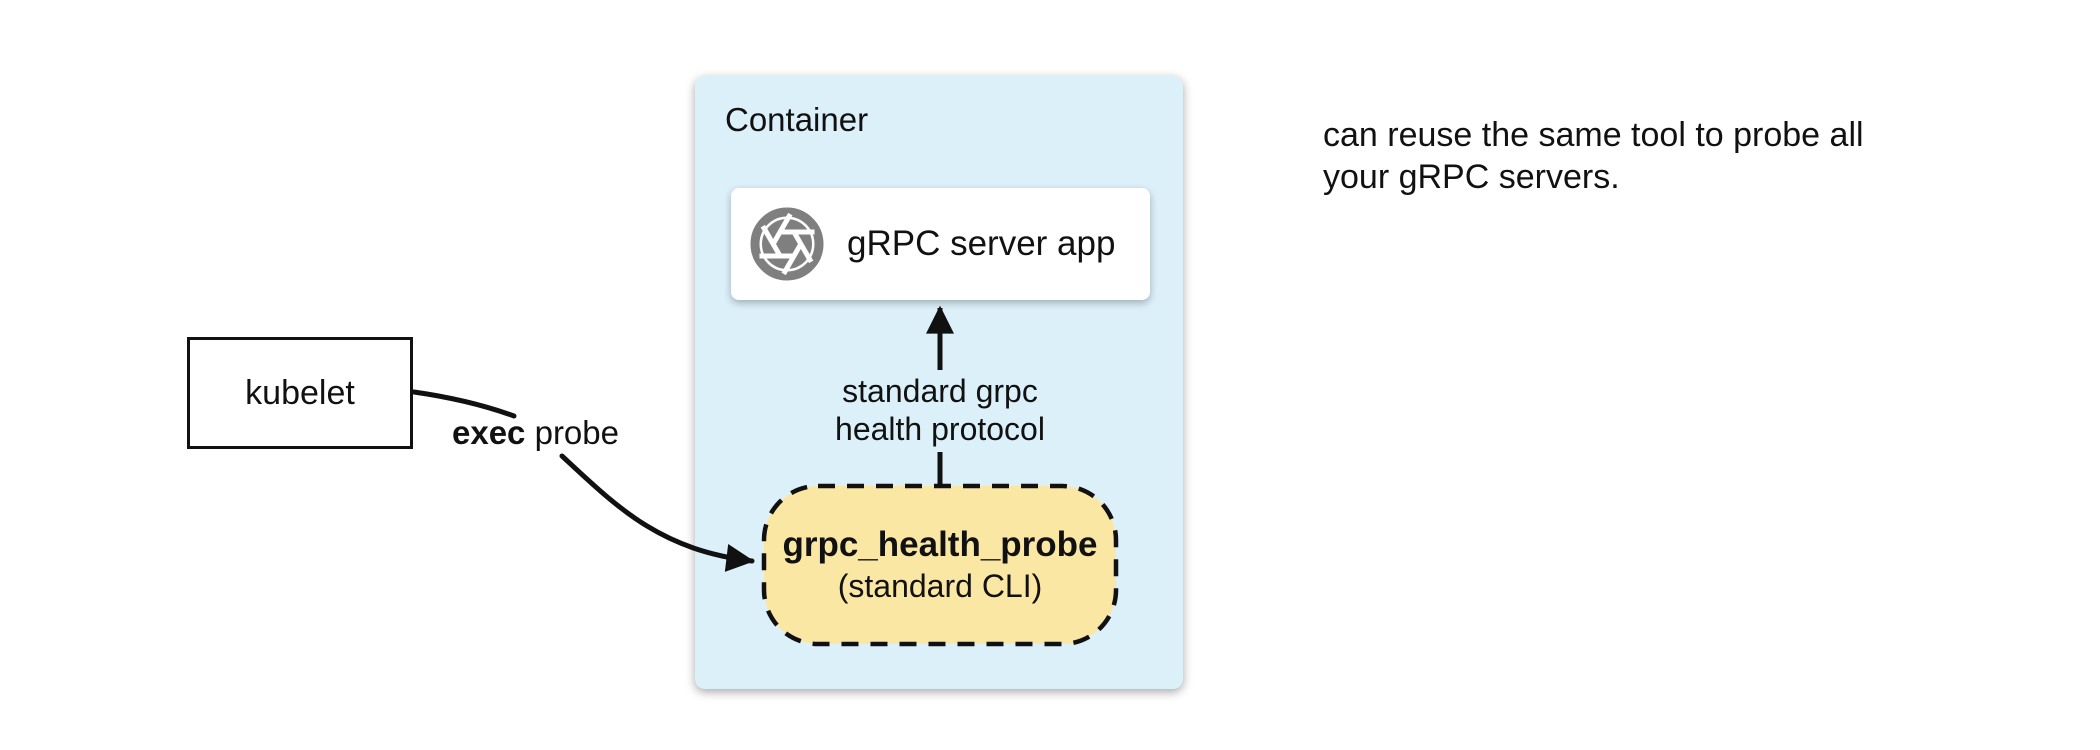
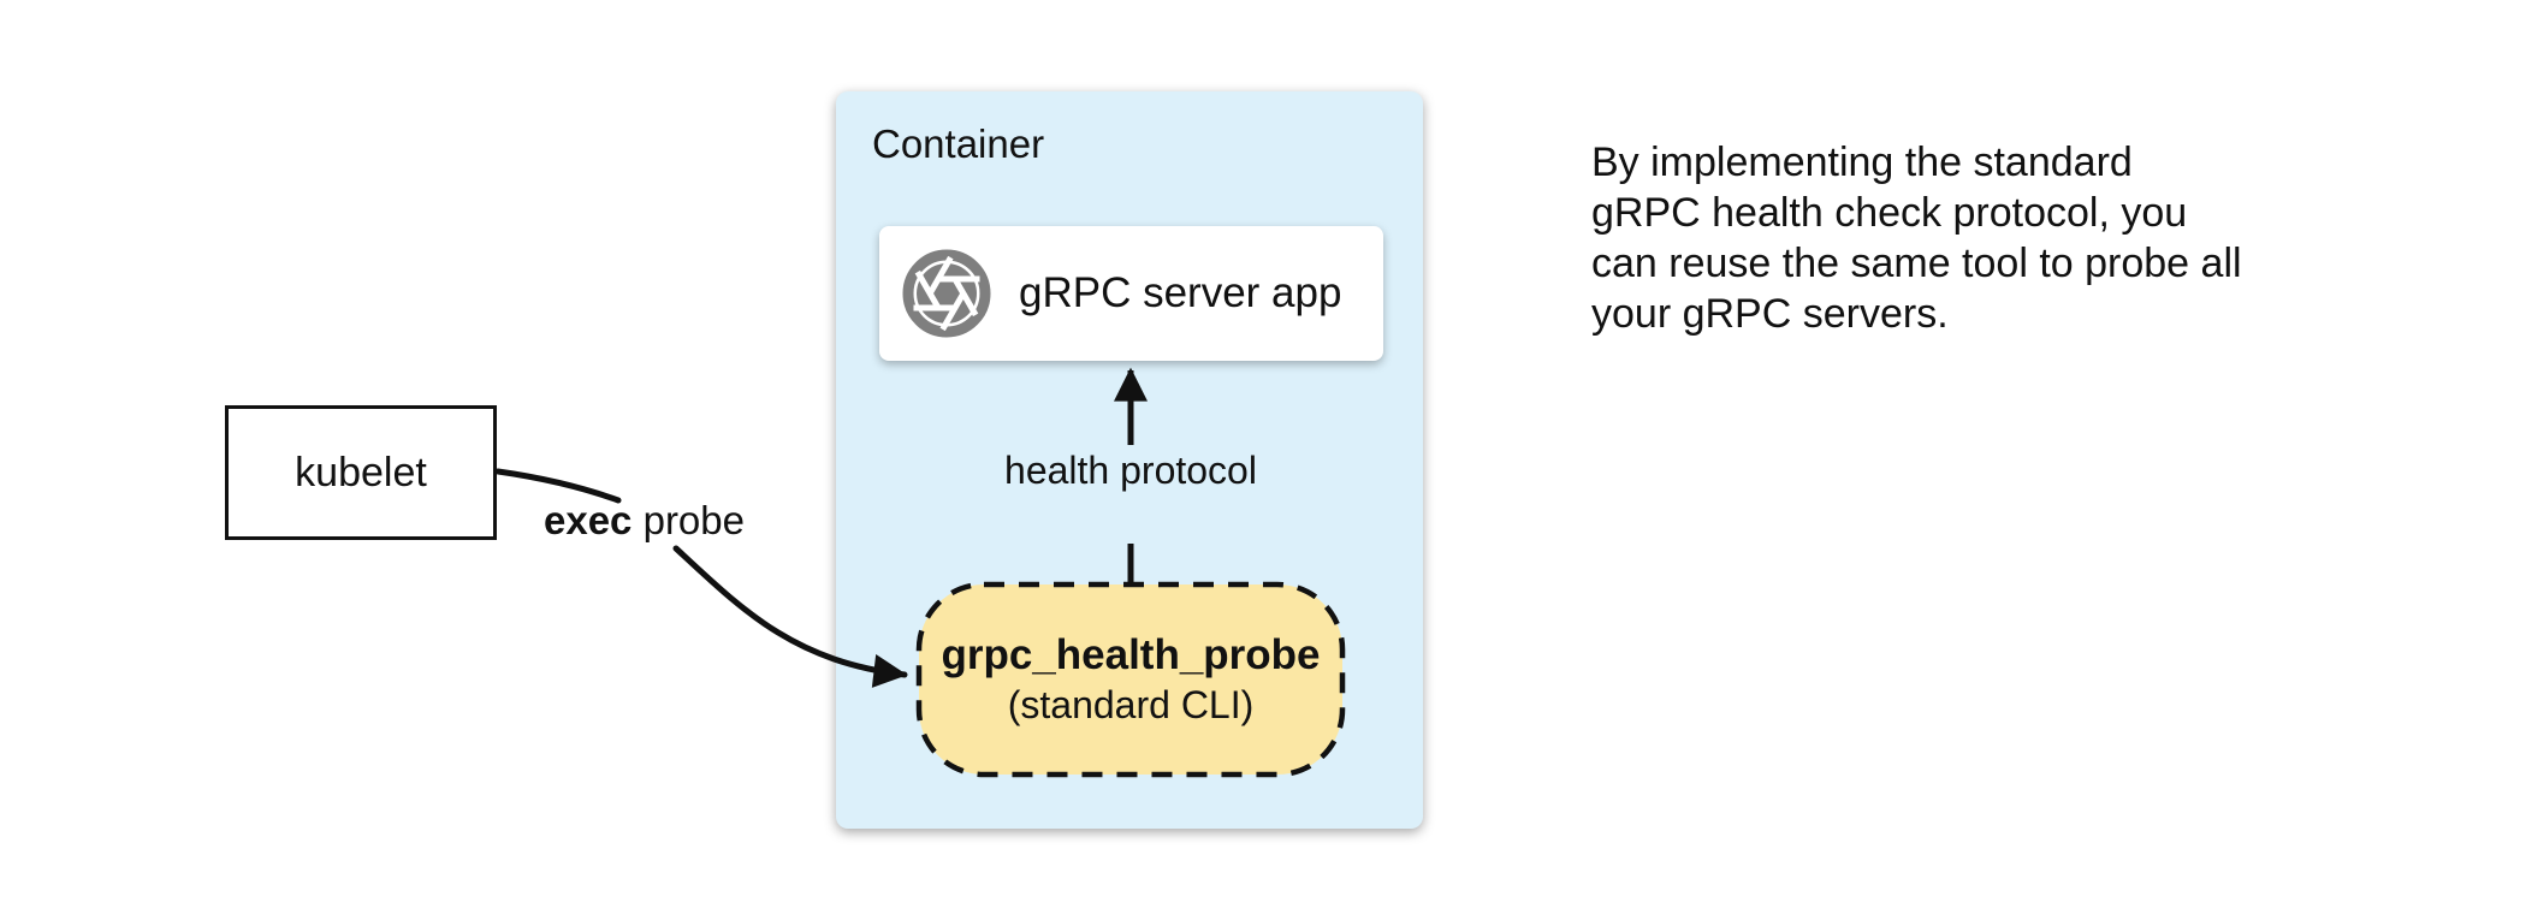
  kubelet
  exec probe
  Container
  gRPC server app
- standard grpc
  health protocol
  grpc_health_probe
  (standard CLI)
+ By implementing the standard
+ gRPC health check protocol, you
  can reuse the same tool to probe all
  your gRPC servers.
